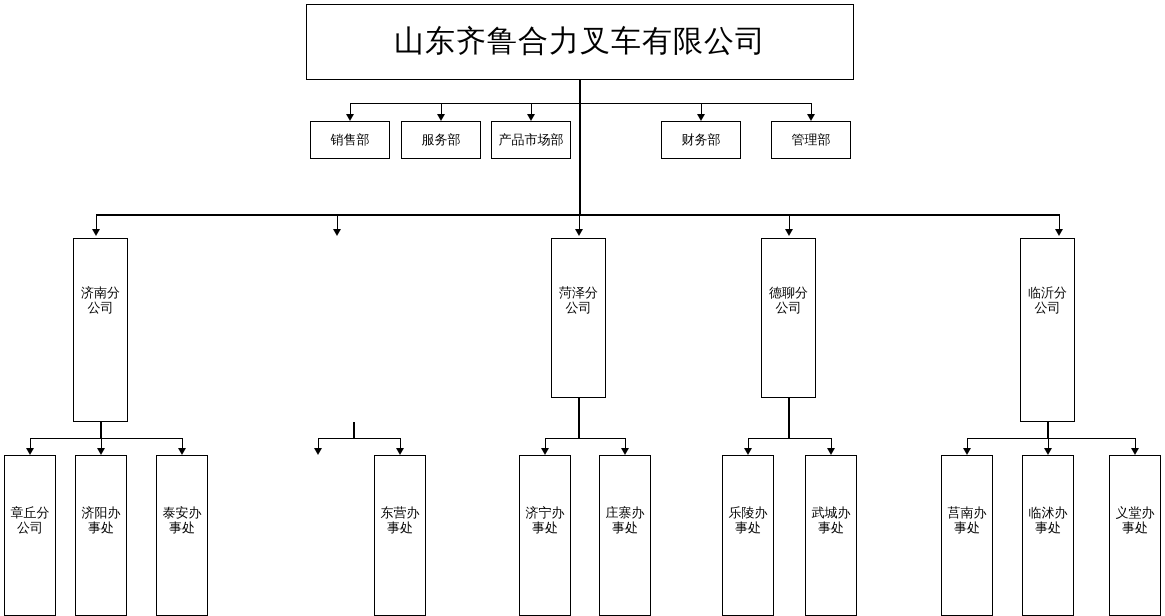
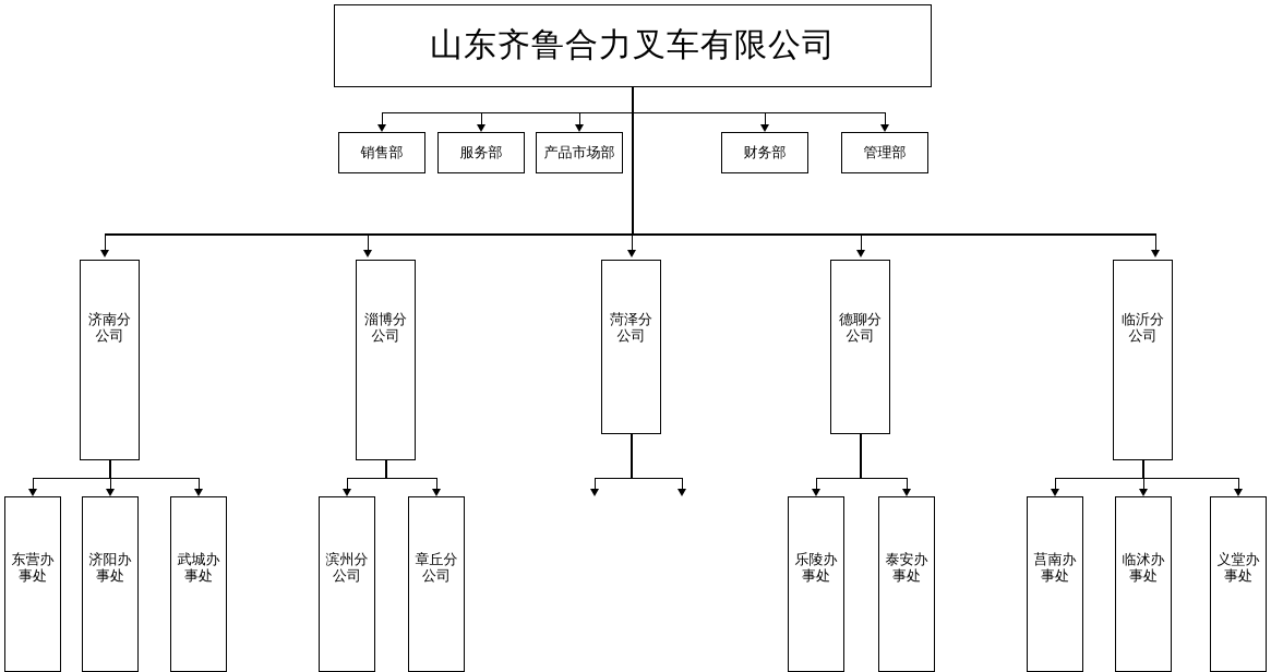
  山东齐鲁合力叉车有限公司
  销售部
  服务部
  产品市场部
  财务部
  管理部
  济南分公司
+ 淄博分公司
  菏泽分公司
  德聊分公司
  临沂分公司
- 章丘分公司
+ 东营办事处
  济阳办事处
- 泰安办事处
+ 武城办事处
+ 滨州分公司
- 东营办事处
+ 章丘分公司
- 济宁办事处
- 庄寨办事处
  乐陵办事处
- 武城办事处
+ 泰安办事处
  莒南办事处
  临沭办事处
  义堂办事处
